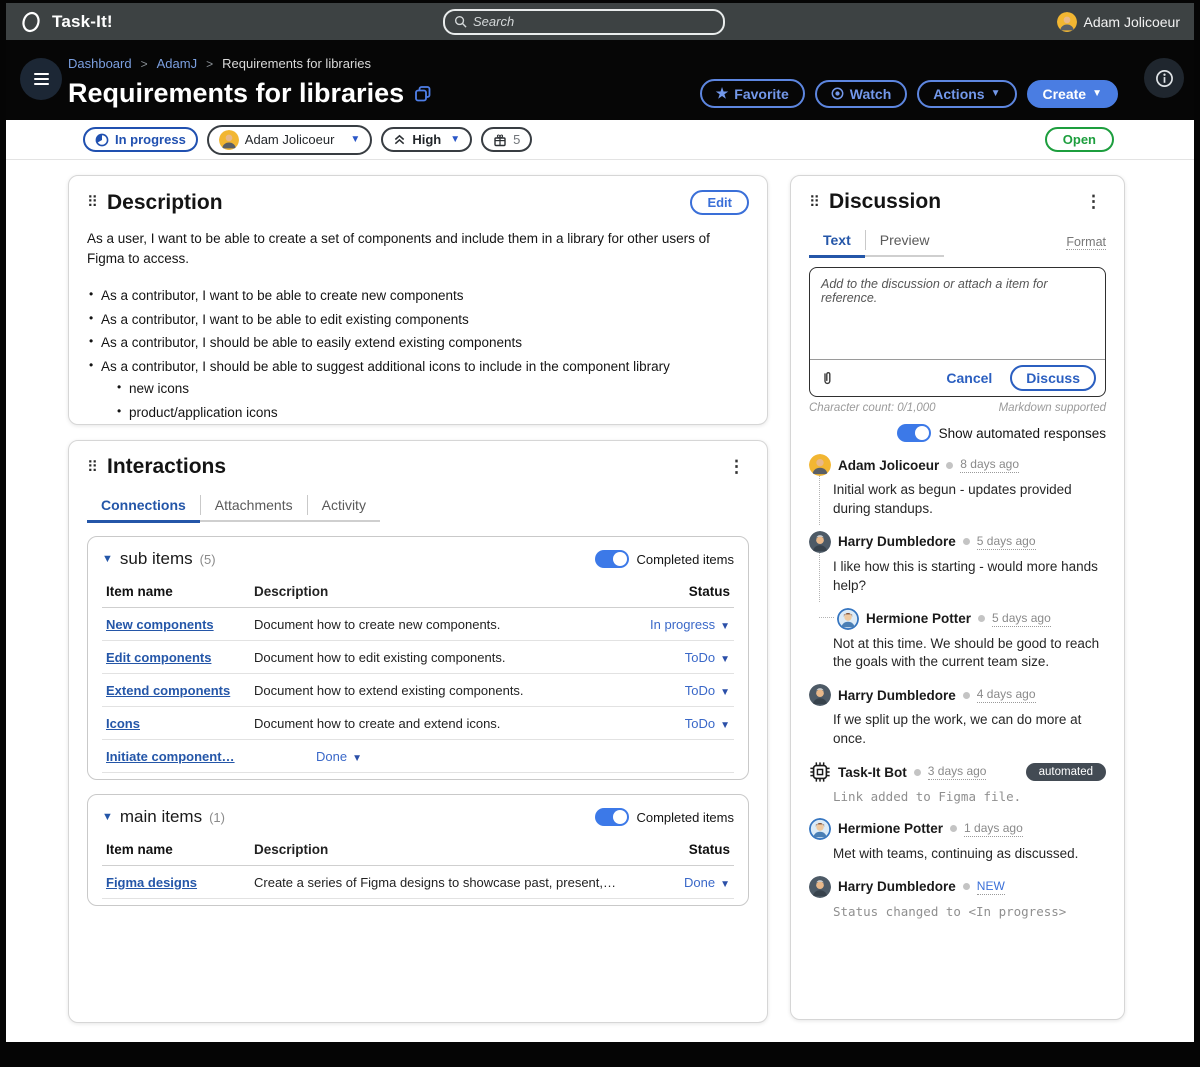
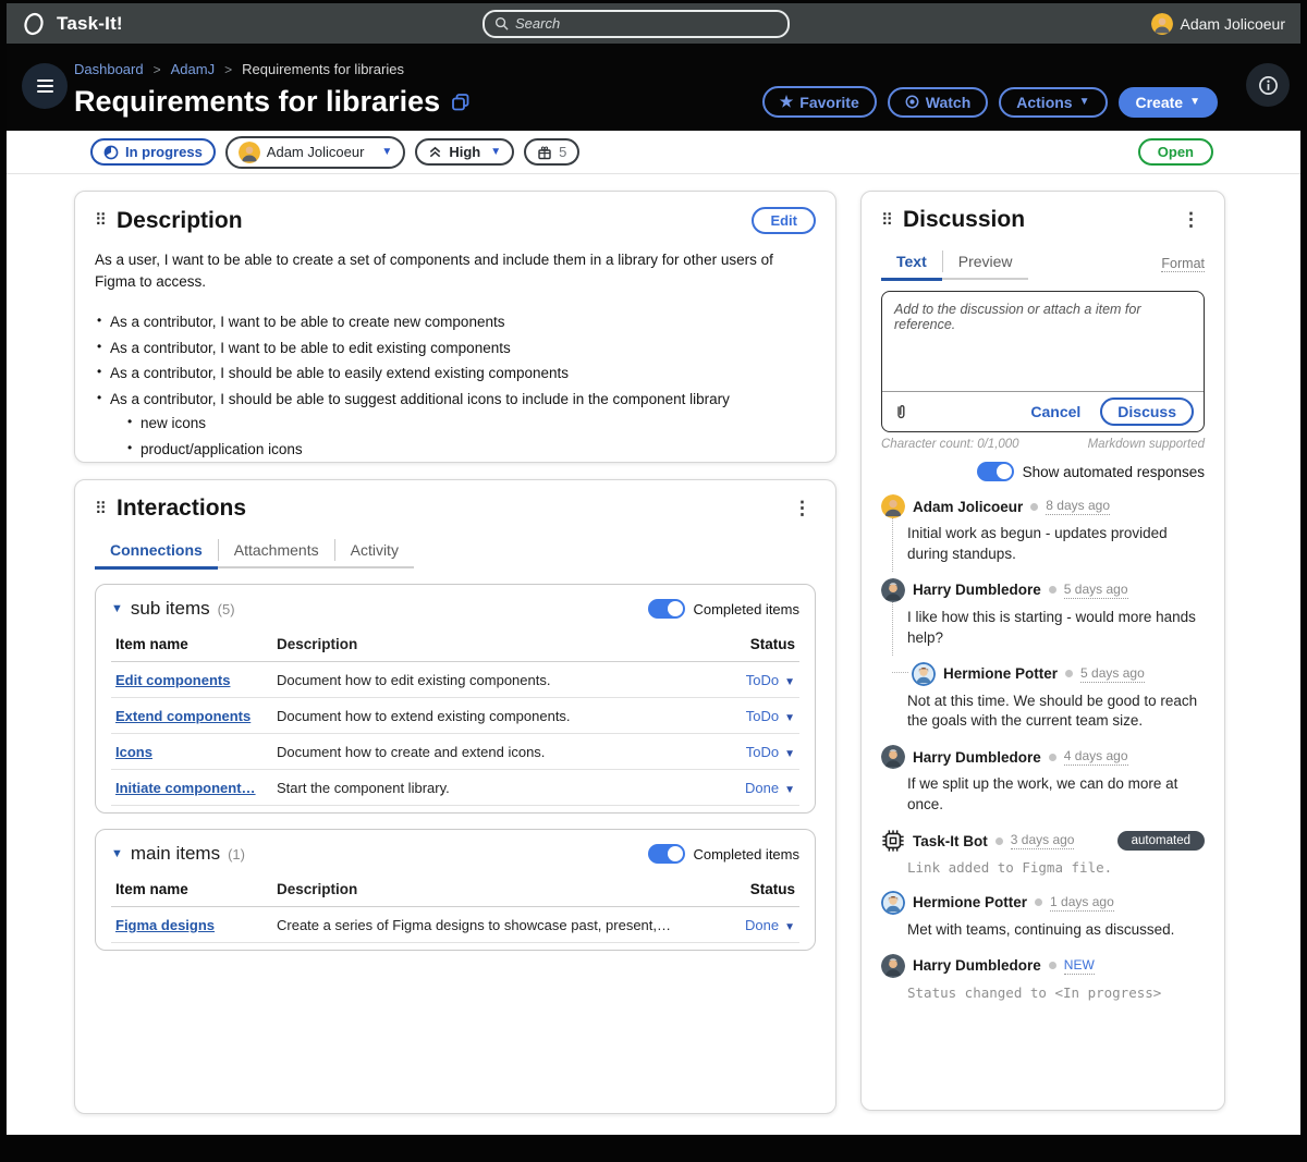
  Task-It!
  Search
  Adam Jolicoeur
  Dashboard
  >
  AdamJ
  >
  Requirements for libraries
  Requirements for libraries
  ★
  Favorite
  Watch
  Actions
  ▼
  Create
  ▼
  In progress
  Adam Jolicoeur
  ▼
  High
  ▼
  5
  Open
  ⠿
  Description
  Edit
  As a user, I want to be able to create a set of components and include them in a library for other users of Figma to access.
  As a contributor, I want to be able to create new components
  As a contributor, I want to be able to edit existing components
  As a contributor, I should be able to easily extend existing components
  As a contributor, I should be able to suggest additional icons to include in the component library
  new icons
  product/application icons
  ⠿
  Interactions
  ⋮
  Connections
  Attachments
  Activity
  ▼
  sub items
  (5)
  Completed items
  Item name
  Description
  Status
- New components
- Document how to create new components.
- In progress ▼
  Edit components
  Document how to edit existing components.
  ToDo ▼
  Extend components
  Document how to extend existing components.
  ToDo ▼
  Icons
  Document how to create and extend icons.
  ToDo ▼
  Initiate component…
+ Start the component library.
  Done ▼
  ▼
  main items
  (1)
  Completed items
  Item name
  Description
  Status
  Figma designs
  Create a series of Figma designs to showcase past, present,…
  Done ▼
  ⠿
  Discussion
  ⋮
  Text
  Preview
  Format
  Add to the discussion or attach a item for reference.
  Cancel
  Discuss
  Character count: 0/1,000
  Markdown supported
  Show automated responses
  Adam Jolicoeur
  8 days ago
  Initial work as begun - updates provided during standups.
  Harry Dumbledore
  5 days ago
  I like how this is starting - would more hands help?
  Hermione Potter
  5 days ago
  Not at this time. We should be good to reach the goals with the current team size.
  Harry Dumbledore
  4 days ago
  If we split up the work, we can do more at once.
  Task-It Bot
  3 days ago
  automated
  Link added to Figma file.
  Hermione Potter
  1 days ago
  Met with teams, continuing as discussed.
  Harry Dumbledore
  NEW
  Status changed to <In progress>
